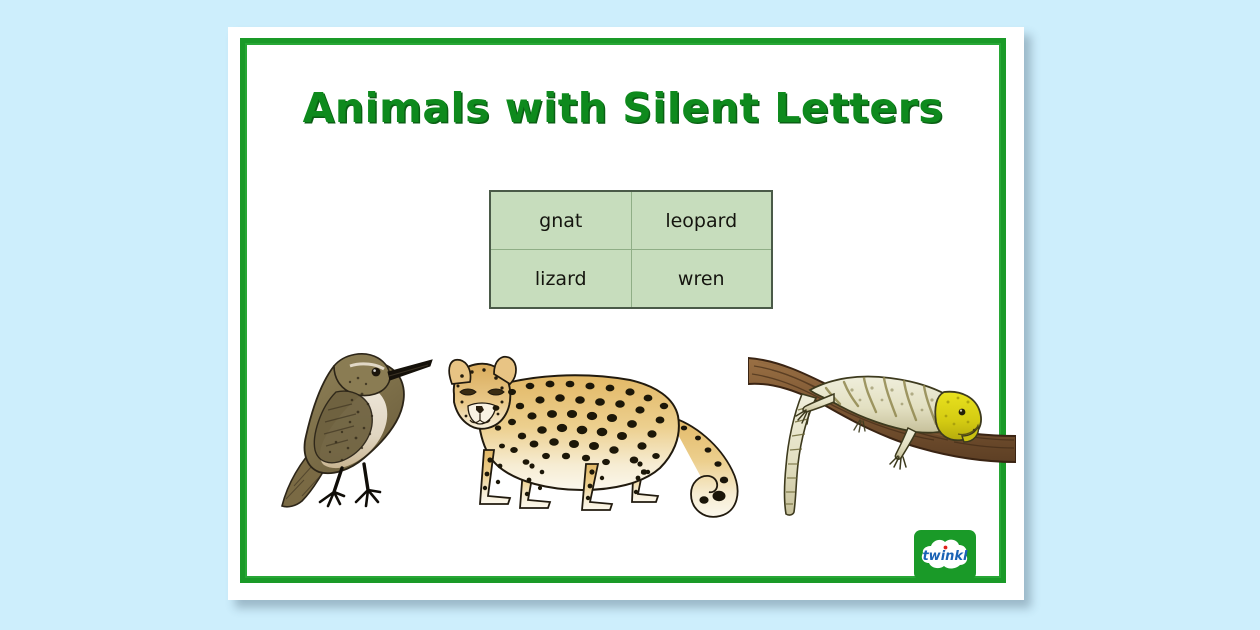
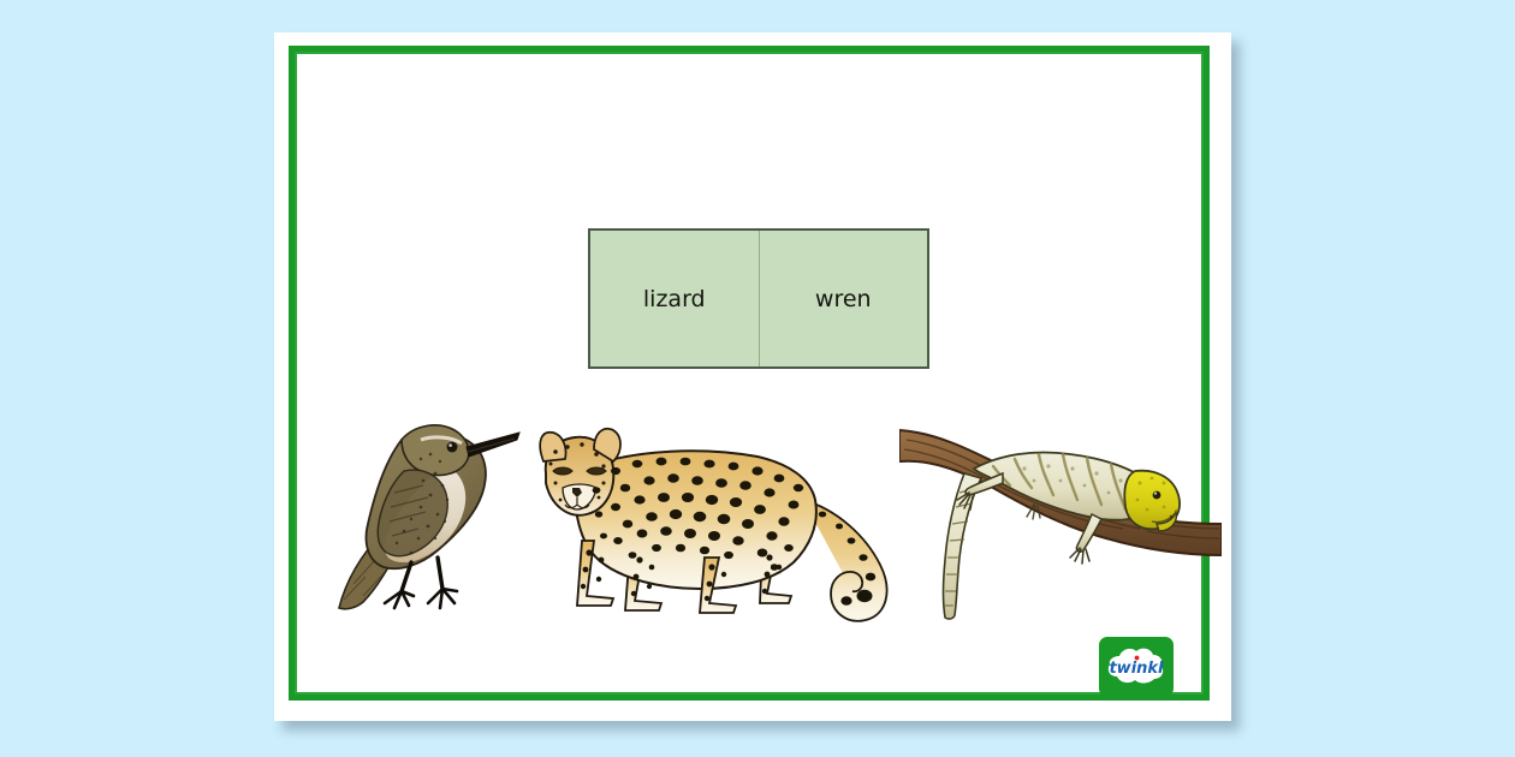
- Animals with Silent Letters
- gnat	leopard
  lizard	wren
  twinkl
